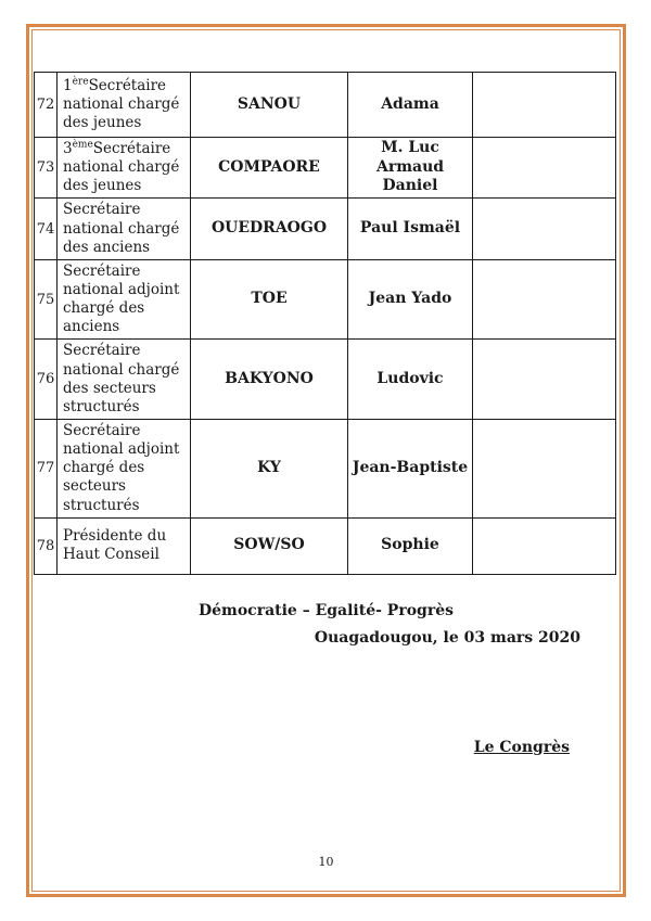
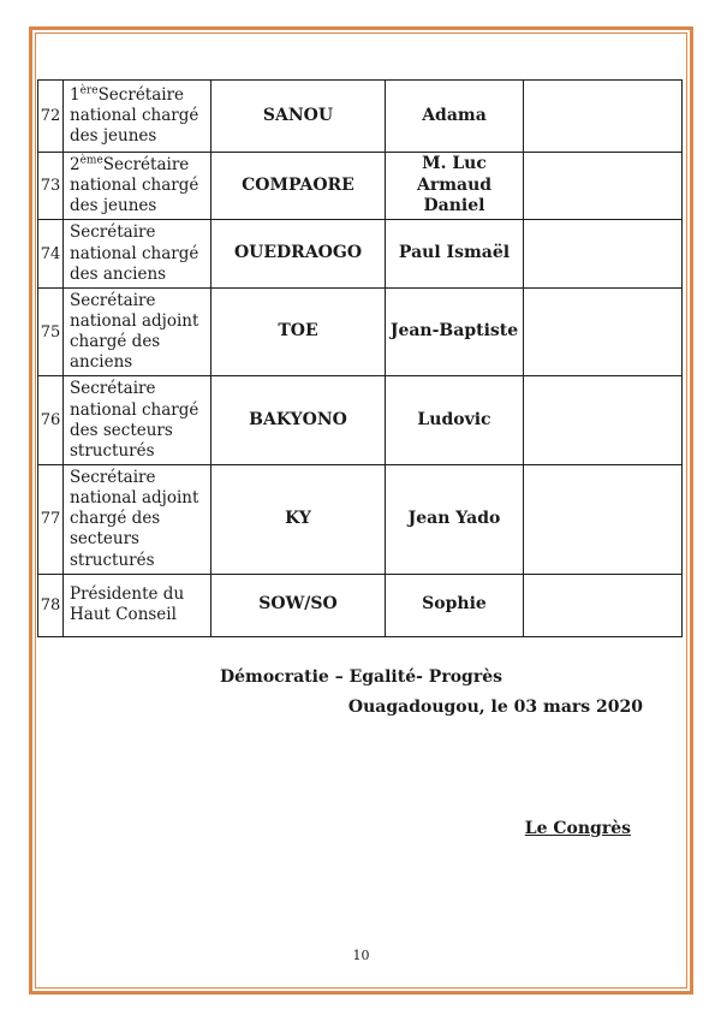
  72	1èreSecrétaire national chargé des jeunes	SANOU	Adama
- 73	3èmeSecrétaire national chargé des jeunes	COMPAORE	M. Luc Armaud Daniel
+ 73	2èmeSecrétaire national chargé des jeunes	COMPAORE	M. Luc Armaud Daniel
  74	Secrétaire national chargé des anciens	OUEDRAOGO	Paul Ismaël
- 75	Secrétaire national adjoint chargé des anciens	TOE	Jean Yado
+ 75	Secrétaire national adjoint chargé des anciens	TOE	Jean-Baptiste
  76	Secrétaire national chargé des secteurs structurés	BAKYONO	Ludovic
- 77	Secrétaire national adjoint chargé des secteurs structurés	KY	Jean-Baptiste
+ 77	Secrétaire national adjoint chargé des secteurs structurés	KY	Jean Yado
  78	Présidente du Haut Conseil	SOW/SO	Sophie
  Démocratie – Egalité- Progrès
  Ouagadougou, le 03 mars 2020
  Le Congrès
  10
